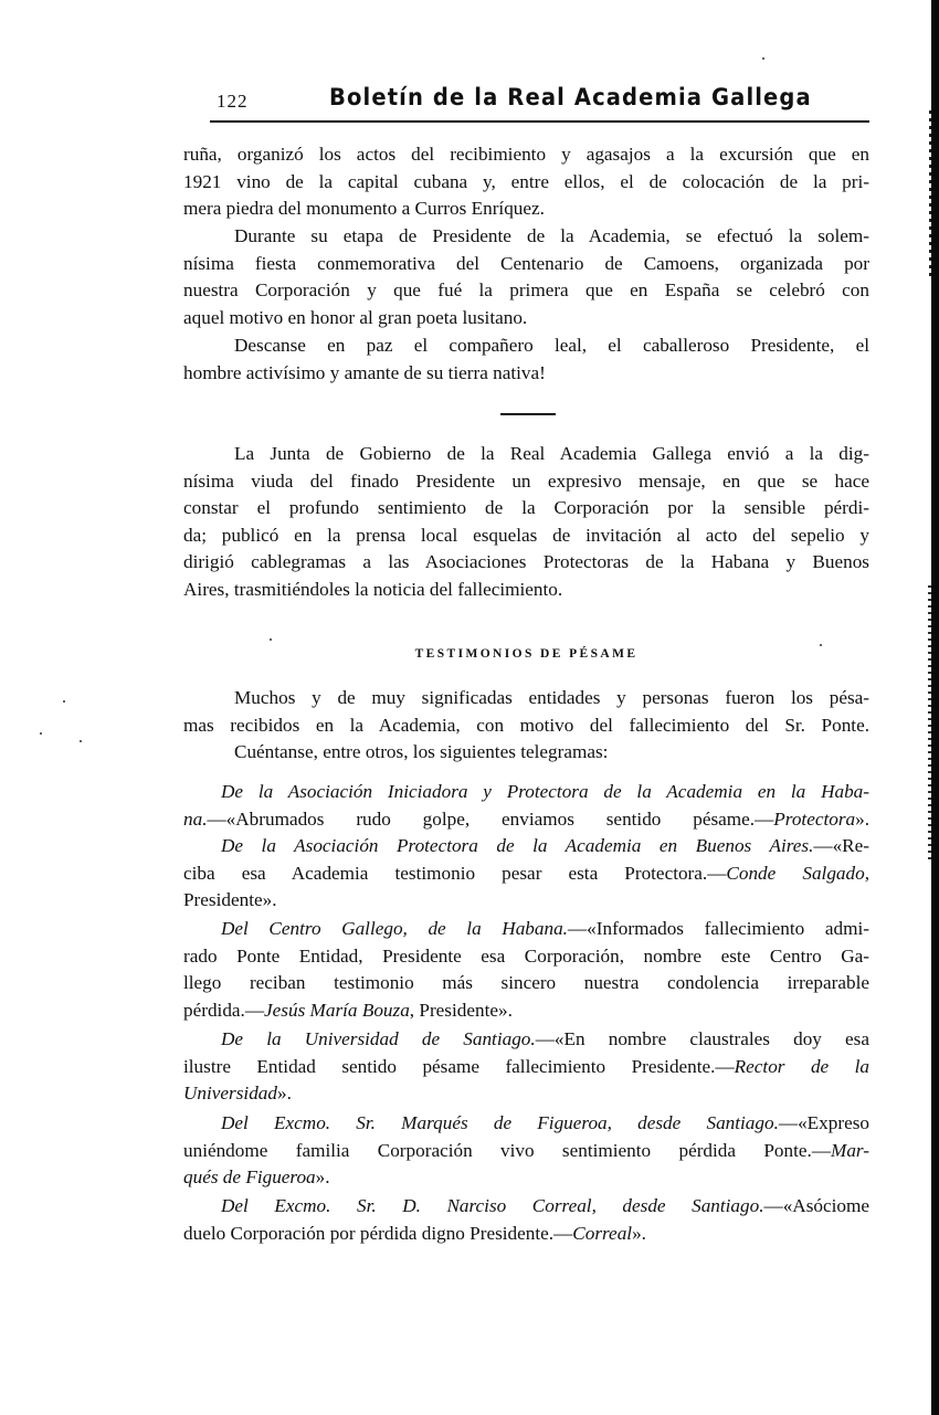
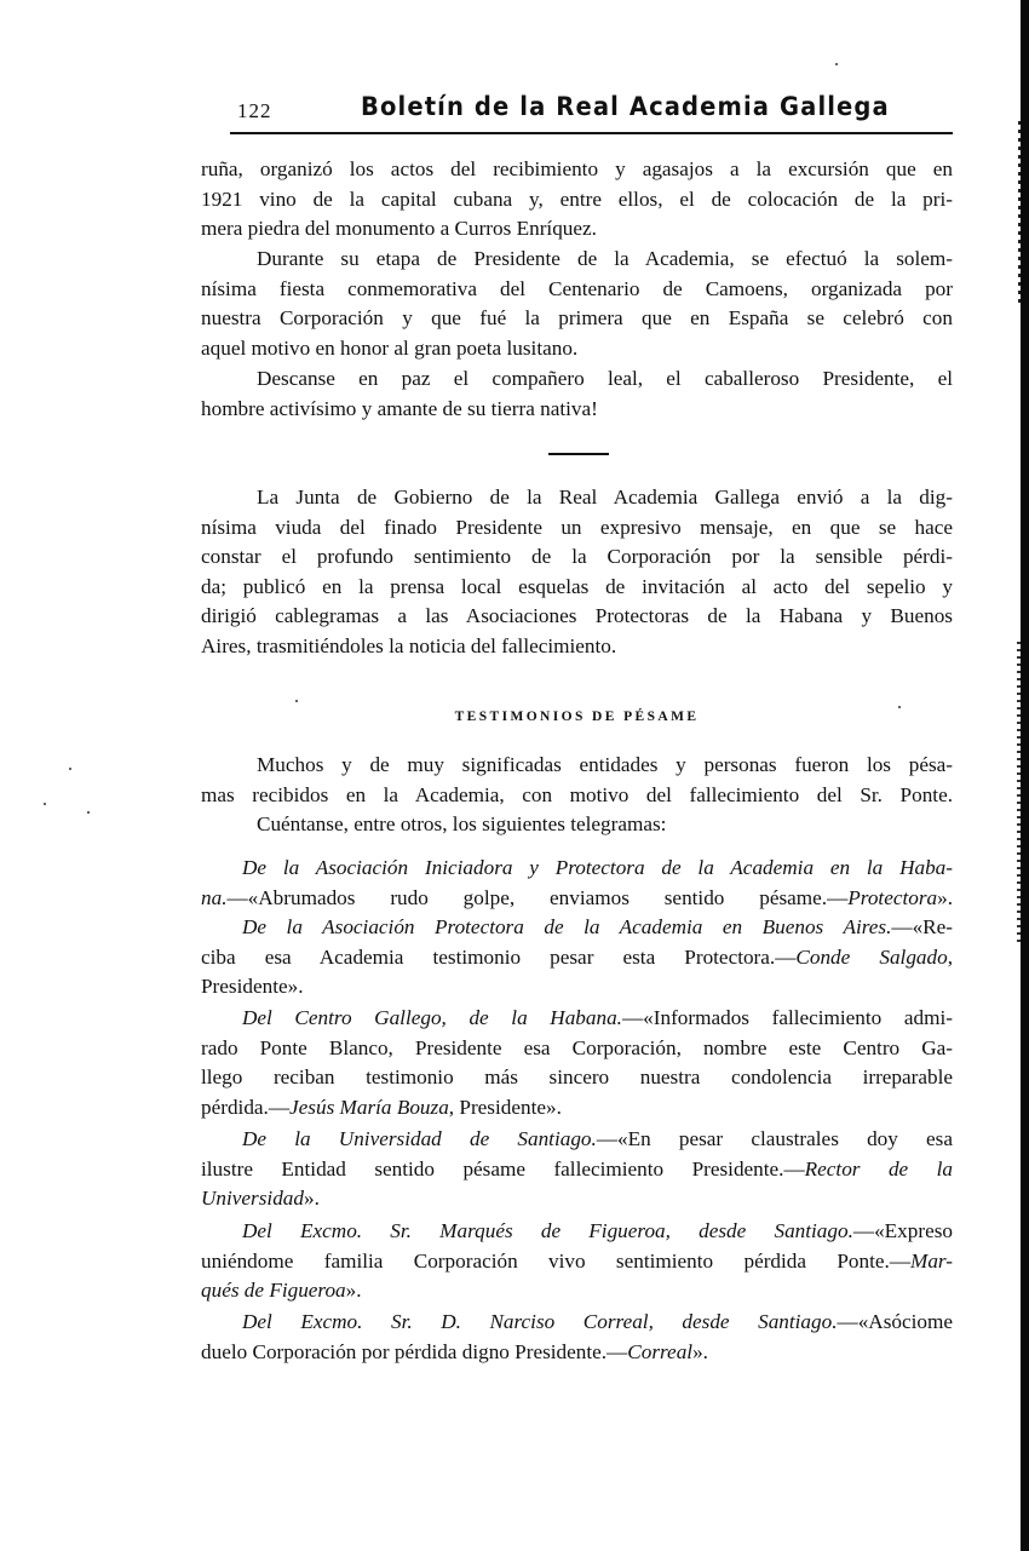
  122
  Boletín de la Real Academia Gallega
  ruña, organizó los actos del recibimiento y agasajos a la excursión que en
  1921 vino de la capital cubana y, entre ellos, el de colocación de la pri-
  mera piedra del monumento a Curros Enríquez.
  Durante su etapa de Presidente de la Academia, se efectuó la solem-
  nísima fiesta conmemorativa del Centenario de Camoens, organizada por
  nuestra Corporación y que fué la primera que en España se celebró con
  aquel motivo en honor al gran poeta lusitano.
  Descanse en paz el compañero leal, el caballeroso Presidente, el
  hombre activísimo y amante de su tierra nativa!
  La Junta de Gobierno de la Real Academia Gallega envió a la dig-
  nísima viuda del finado Presidente un expresivo mensaje, en que se hace
  constar el profundo sentimiento de la Corporación por la sensible pérdi-
  da; publicó en la prensa local esquelas de invitación al acto del sepelio y
  dirigió cablegramas a las Asociaciones Protectoras de la Habana y Buenos
  Aires, trasmitiéndoles la noticia del fallecimiento.
  TESTIMONIOS DE PÉSAME
  Muchos y de muy significadas entidades y personas fueron los pésa-
  mas recibidos en la Academia, con motivo del fallecimiento del Sr. Ponte.
  Cuéntanse, entre otros, los siguientes telegramas:
  De la Asociación Iniciadora y Protectora de la Academia en la Haba-
  na.—«Abrumados rudo golpe, enviamos sentido pésame.—Protectora».
  De la Asociación Protectora de la Academia en Buenos Aires.—«Re-
  ciba esa Academia testimonio pesar esta Protectora.—Conde Salgado,
  Presidente».
  Del Centro Gallego, de la Habana.—«Informados fallecimiento admi-
- rado Ponte Entidad, Presidente esa Corporación, nombre este Centro Ga-
+ rado Ponte Blanco, Presidente esa Corporación, nombre este Centro Ga-
  llego reciban testimonio más sincero nuestra condolencia irreparable
  pérdida.—Jesús María Bouza, Presidente».
- De la Universidad de Santiago.—«En nombre claustrales doy esa
+ De la Universidad de Santiago.—«En pesar claustrales doy esa
  ilustre Entidad sentido pésame fallecimiento Presidente.—Rector de la
  Universidad».
  Del Excmo. Sr. Marqués de Figueroa, desde Santiago.—«Expreso
  uniéndome familia Corporación vivo sentimiento pérdida Ponte.—Mar-
  qués de Figueroa».
  Del Excmo. Sr. D. Narciso Correal, desde Santiago.—«Asóciome
  duelo Corporación por pérdida digno Presidente.—Correal».
